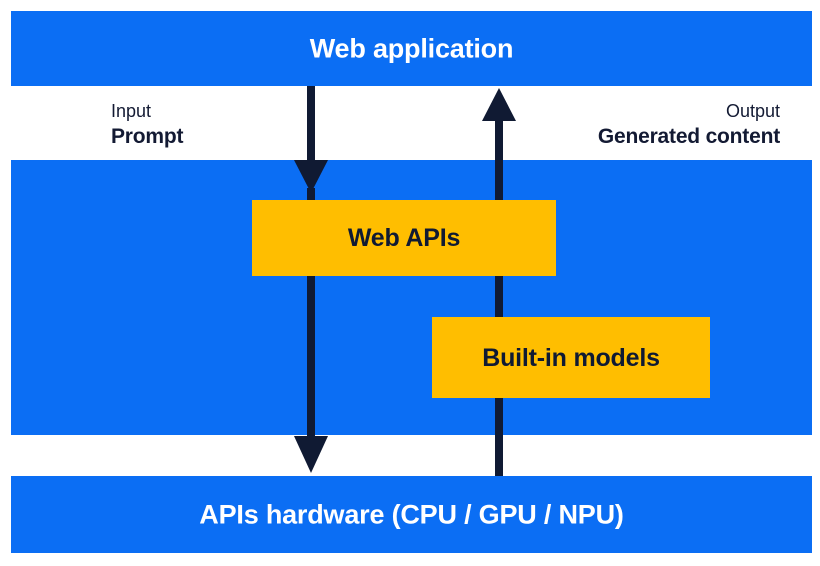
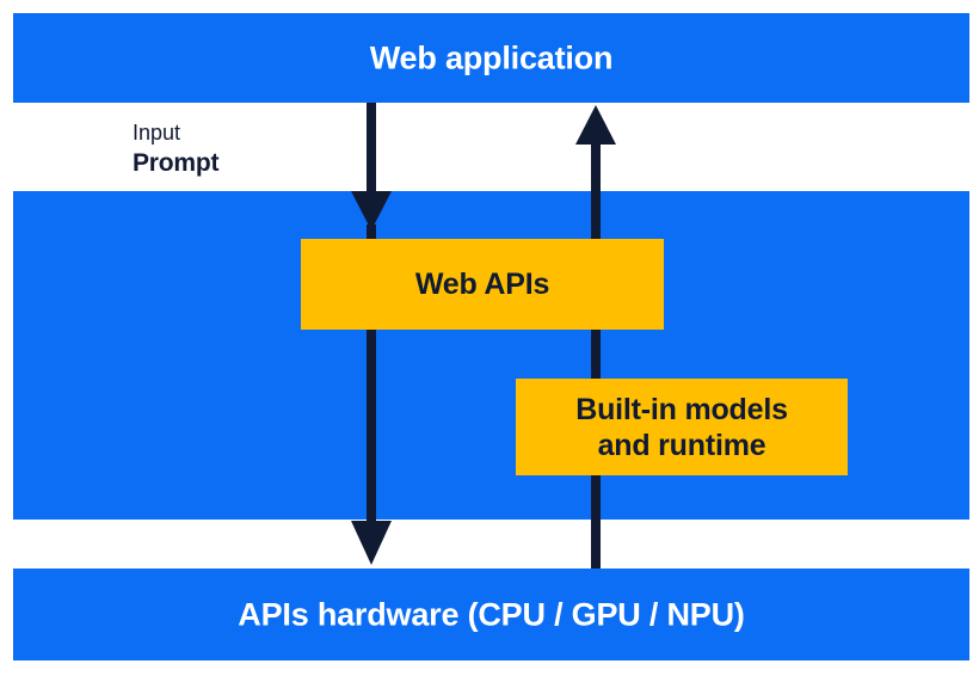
  Web application
  Input
  Prompt
- Output
- Generated content
  Web APIs
  Built-in models
+ and runtime
  APIs hardware (CPU / GPU / NPU)
